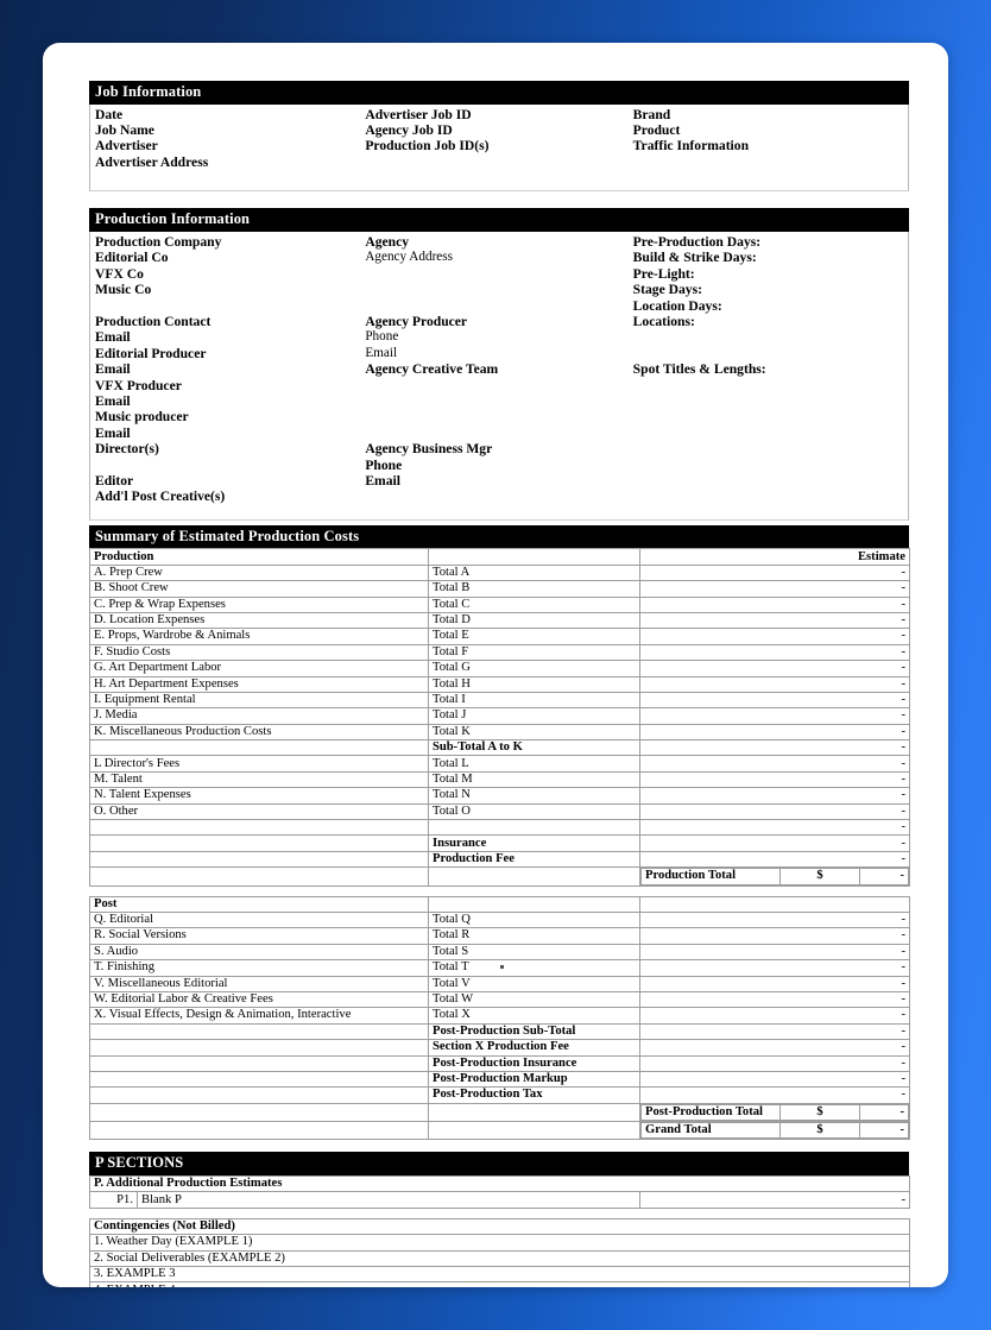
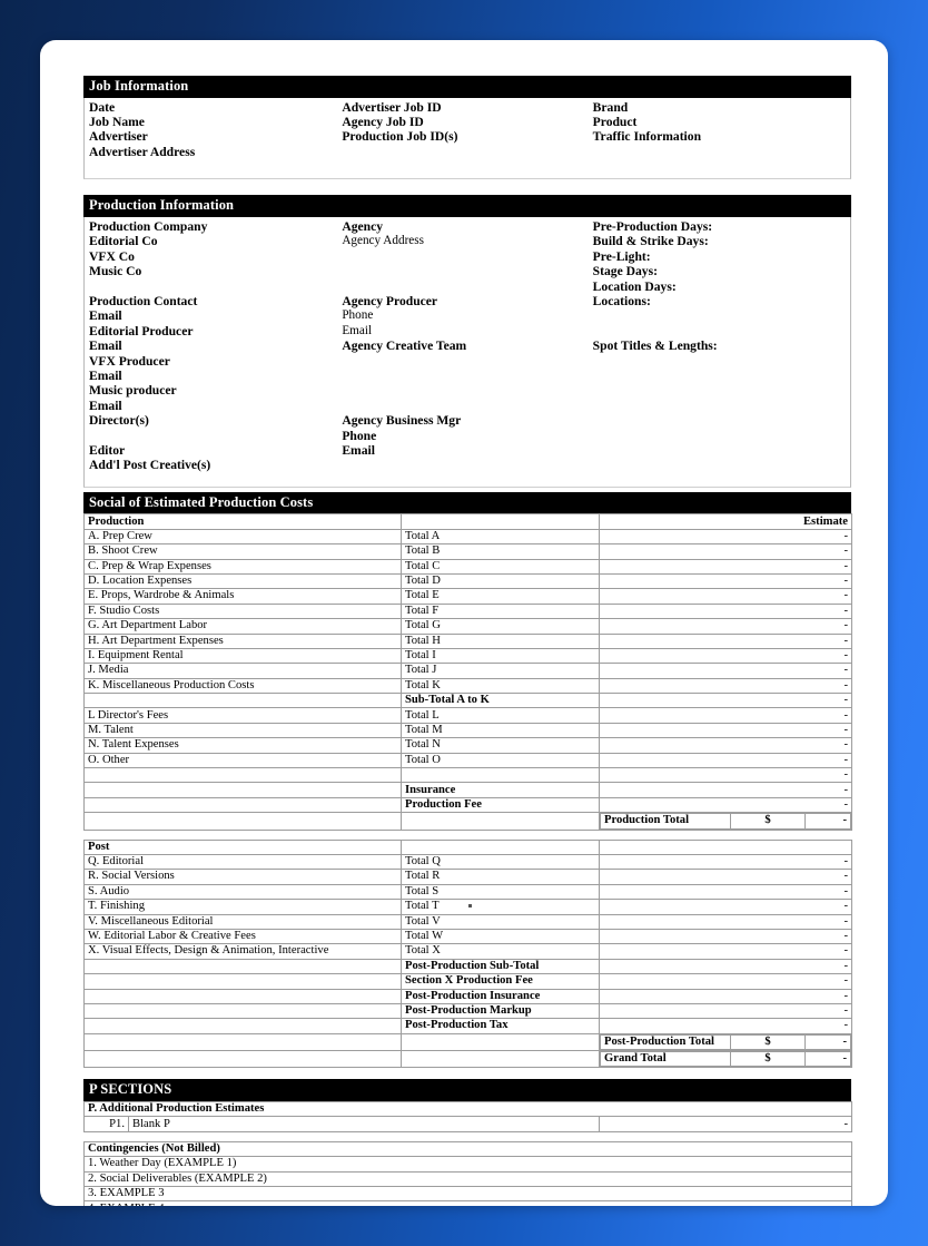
  Job Information
  Date
  Advertiser Job ID
  Brand
  Job Name
  Agency Job ID
  Product
  Advertiser
  Production Job ID(s)
  Traffic Information
  Advertiser Address
  Production Information
  Production Company
  Agency
  Pre-Production Days:
  Editorial Co
  Agency Address
  Build & Strike Days:
  VFX Co
  Pre-Light:
  Music Co
  Stage Days:
  Location Days:
  Production Contact
  Agency Producer
  Locations:
  Email
  Phone
  Editorial Producer
  Email
  Email
  Agency Creative Team
  Spot Titles & Lengths:
  VFX Producer
  Email
  Music producer
  Email
  Director(s)
  Agency Business Mgr
  Phone
  Editor
  Email
  Add'l Post Creative(s)
- Summary of Estimated Production Costs
+ Social of Estimated Production Costs
  Production		Estimate
  A. Prep Crew	Total A	-
  B. Shoot Crew	Total B	-
  C. Prep & Wrap Expenses	Total C	-
  D. Location Expenses	Total D	-
  E. Props, Wardrobe & Animals	Total E	-
  F. Studio Costs	Total F	-
  G. Art Department Labor	Total G	-
  H. Art Department Expenses	Total H	-
  I. Equipment Rental	Total I	-
  J. Media	Total J	-
  K. Miscellaneous Production Costs	Total K	-
  	Sub-Total A to K	-
  L Director's Fees	Total L	-
  M. Talent	Total M	-
  N. Talent Expenses	Total N	-
  O. Other	Total O	-
  		-
  	Insurance	-
  	Production Fee	-
  Production Total	$	-
  Post
  Q. Editorial	Total Q	-
  R. Social Versions	Total R	-
  S. Audio	Total S	-
  T. Finishing	Total T	-
  V. Miscellaneous Editorial	Total V	-
  W. Editorial Labor & Creative Fees	Total W	-
  X. Visual Effects, Design & Animation, Interactive	Total X	-
  	Post-Production Sub-Total	-
  	Section X Production Fee	-
  	Post-Production Insurance	-
  	Post-Production Markup	-
  	Post-Production Tax	-
  Post-Production Total	$	-
  Grand Total	$	-
  P SECTIONS
  P. Additional Production Estimates
  P1.	Blank P	-
  Contingencies (Not Billed)
  1. Weather Day (EXAMPLE 1)
  2. Social Deliverables (EXAMPLE 2)
  3. EXAMPLE 3
